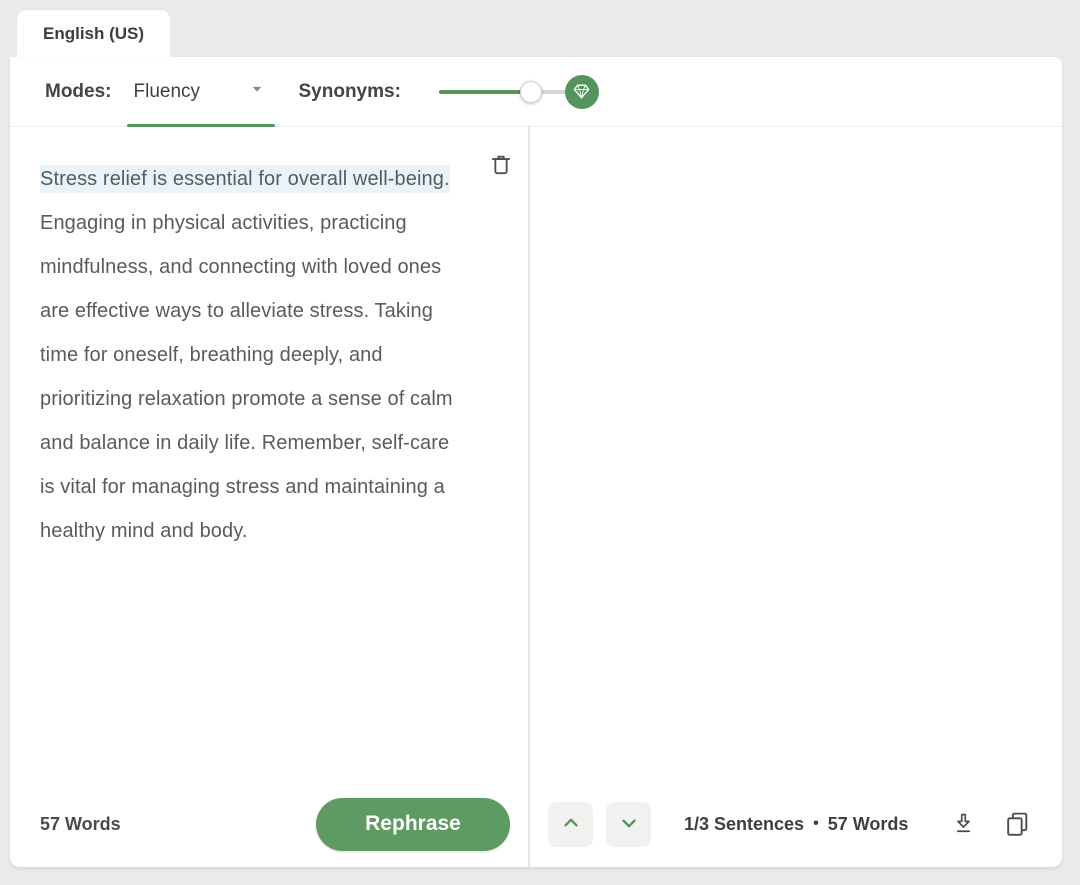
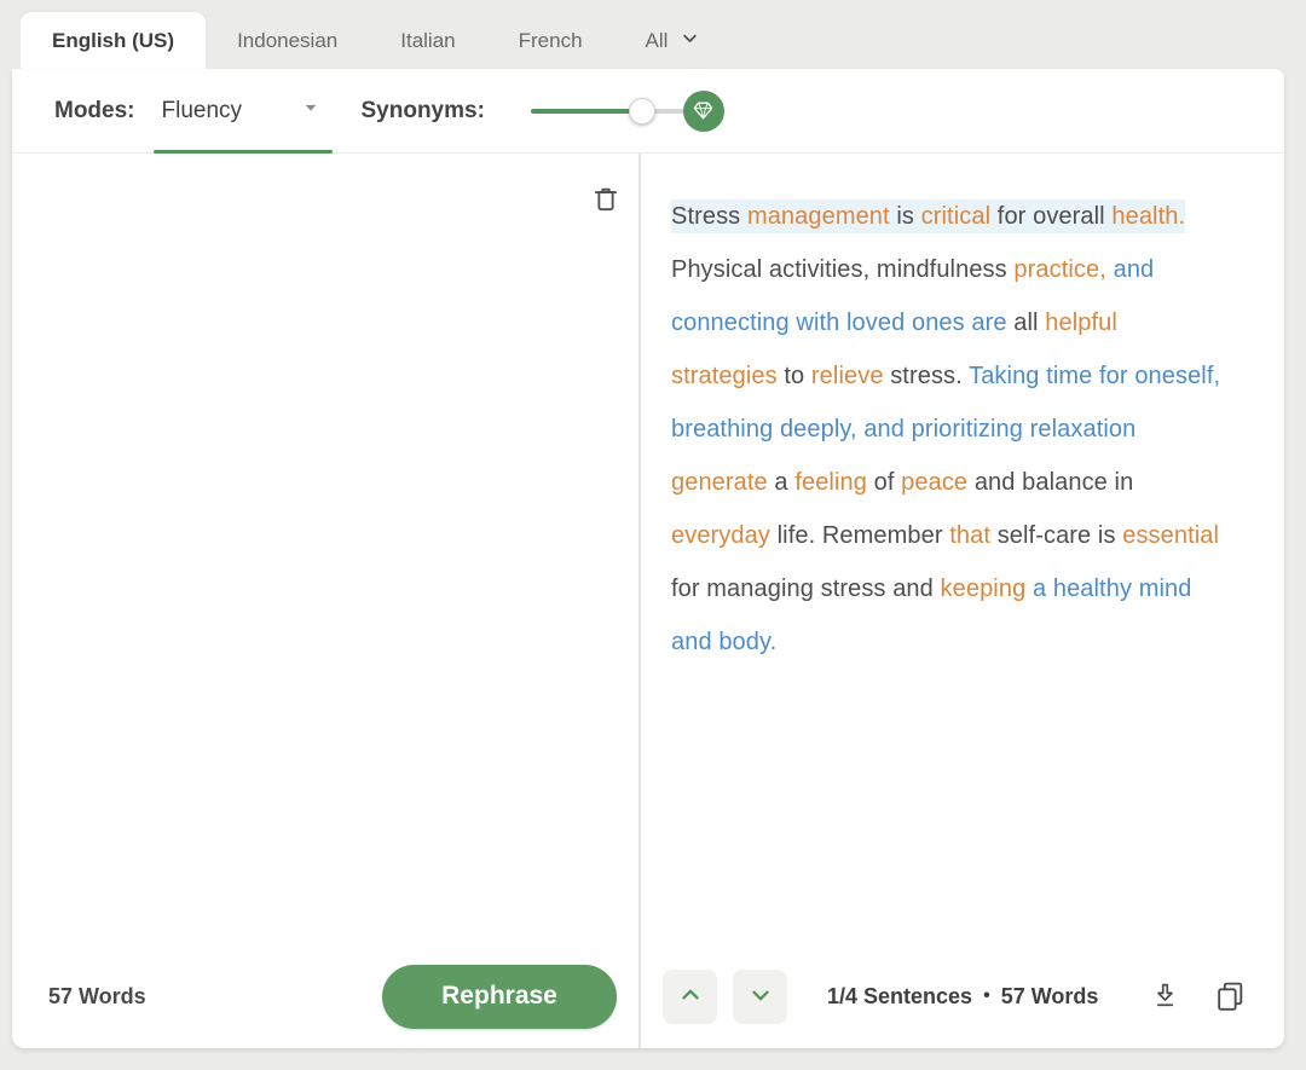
  English (US)
+ Indonesian
+ Italian
+ French
+ All
  Modes:
  Fluency
  Synonyms:
- Stress relief is essential for overall well-being. Engaging in physical activities, practicing mindfulness, and connecting with loved ones are effective ways to alleviate stress. Taking time for oneself, breathing deeply, and prioritizing relaxation promote a sense of calm and balance in daily life. Remember, self-care is vital for managing stress and maintaining a healthy mind and body.
  57 Words
  Rephrase
+ Stress management is critical for overall health. Physical activities, mindfulness practice, and connecting with loved ones are all helpful strategies to relieve stress. Taking time for oneself, breathing deeply, and prioritizing relaxation generate a feeling of peace and balance in everyday life. Remember that self-care is essential for managing stress and keeping a healthy mind and body.
- 1/3 Sentences
+ 1/4 Sentences
  •
  57 Words
